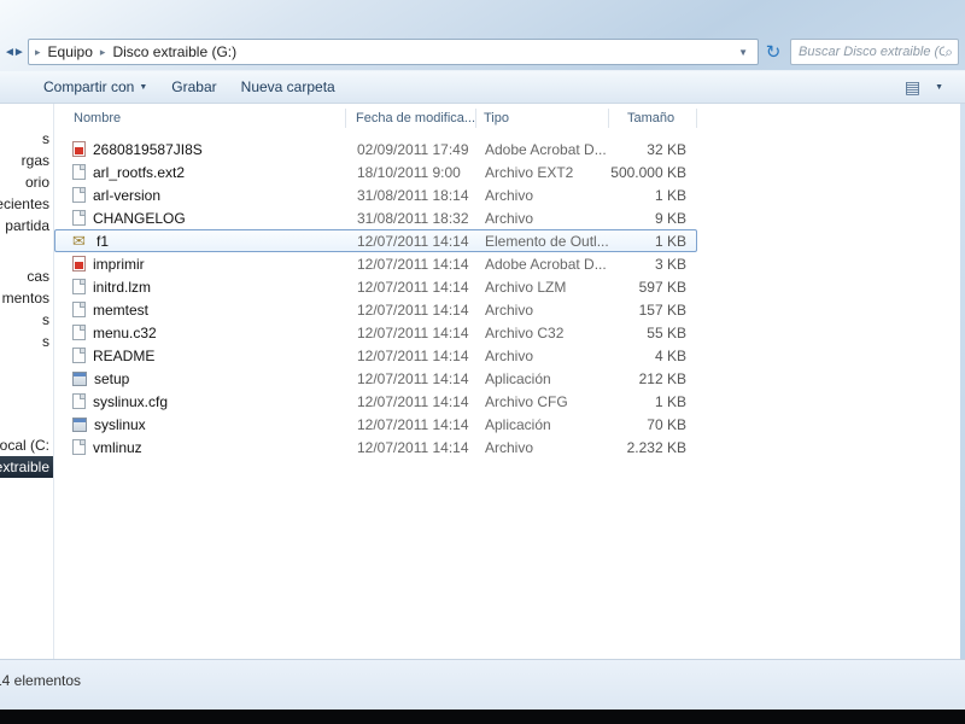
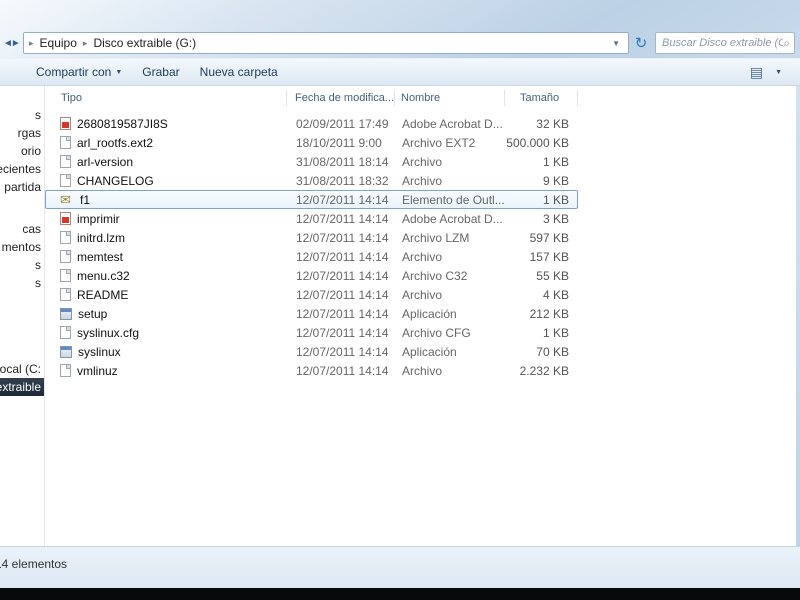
  ◄
  ►
  ▸
  Equipo
  ▸
  Disco extraible (G:)
  ▼
  ↻
  Buscar Disco extraible (G
  ⌕
  Compartir con
  Grabar
  Nueva carpeta
  ▤
  s
  rgas
  orio
  cientes
  partida
  cas
  mentos
  s
  s
  ocal (C:
  xtraible
- Nombre
+ Tipo
  Fecha de modifica...
- Tipo
+ Nombre
  Tamaño
  2680819587JI8S
  02/09/2011 17:49
  Adobe Acrobat D...
  32 KB
  arl_rootfs.ext2
  18/10/2011 9:00
  Archivo EXT2
  500.000 KB
  arl-version
  31/08/2011 18:14
  Archivo
  1 KB
  CHANGELOG
  31/08/2011 18:32
  Archivo
  9 KB
  f1
  12/07/2011 14:14
  Elemento de Outl...
  1 KB
  imprimir
  12/07/2011 14:14
  Adobe Acrobat D...
  3 KB
  initrd.lzm
  12/07/2011 14:14
  Archivo LZM
  597 KB
  memtest
  12/07/2011 14:14
  Archivo
  157 KB
  menu.c32
  12/07/2011 14:14
  Archivo C32
  55 KB
  README
  12/07/2011 14:14
  Archivo
  4 KB
  setup
  12/07/2011 14:14
  Aplicación
  212 KB
  syslinux.cfg
  12/07/2011 14:14
  Archivo CFG
  1 KB
  syslinux
  12/07/2011 14:14
  Aplicación
  70 KB
  vmlinuz
  12/07/2011 14:14
  Archivo
  2.232 KB
  4 elementos
